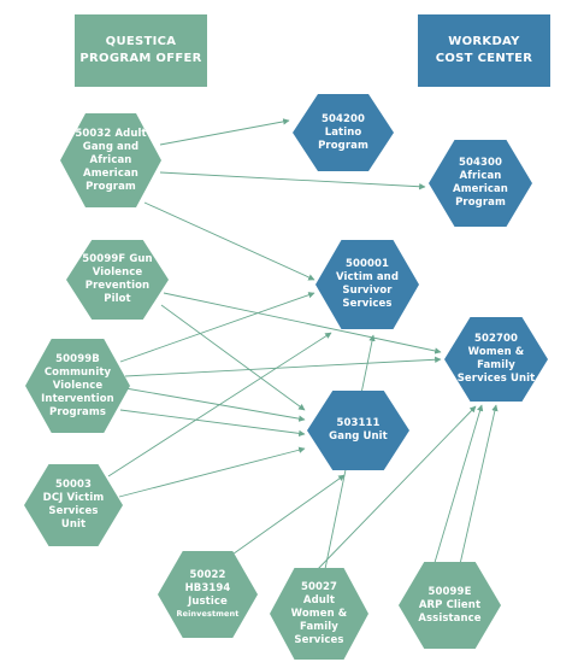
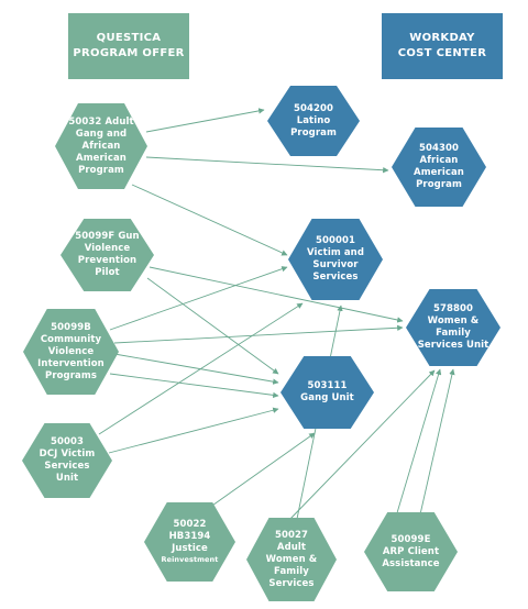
  QUESTICA
  PROGRAM OFFER
  WORKDAY
  COST CENTER
  50032 Adult
  Gang and
  African
  American
  Program
  504200
  Latino
  Program
  504300
  African
  American
  Program
  50099F Gun
  Violence
  Prevention
  Pilot
  500001
  Victim and
  Survivor
  Services
- 502700
+ 578800
  Women &
  Family
  Services Unit
  50099B
  Community
  Violence
  Intervention
  Programs
  503111
  Gang Unit
  50003
  DCJ Victim
  Services
  Unit
  50022
  HB3194
  Justice
  Reinvestment
  50027
  Adult
  Women &
  Family
  Services
  50099E
  ARP Client
  Assistance
